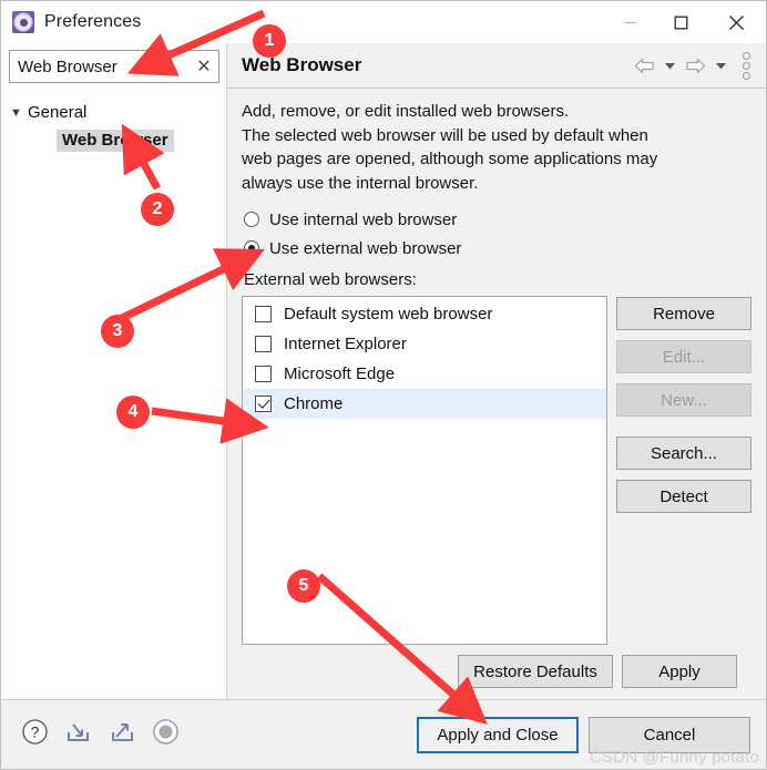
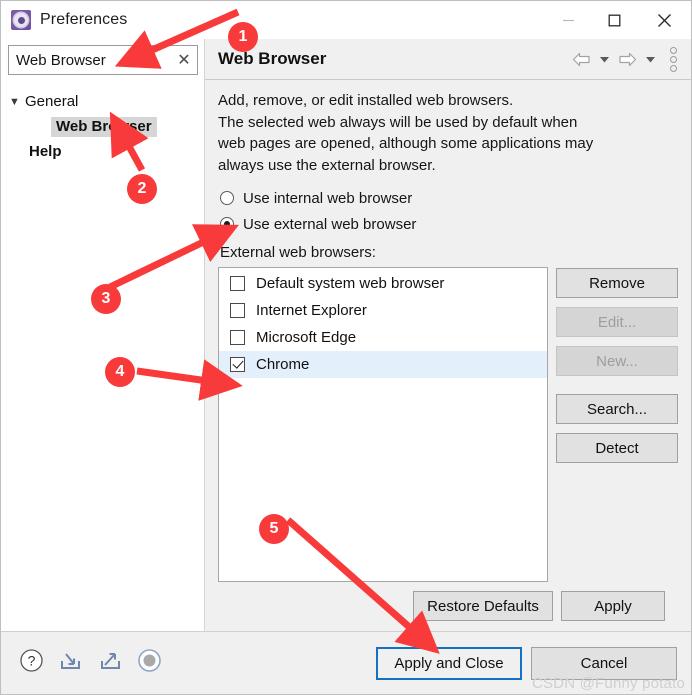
  Preferences
  Web Browser
  ✕
  ▼
  General
  Web Browser
+ Help
  Web Browser
  Add, remove, or edit installed web browsers.
- The selected web browser will be used by default when
+ The selected web always will be used by default when
  web pages are opened, although some applications may
- always use the internal browser.
+ always use the external browser.
  Use internal web browser
  Use external web browser
  External web browsers:
  Default system web browser
  Internet Explorer
  Microsoft Edge
  Chrome
  Remove
  Edit...
  New...
  Search...
  Detect
  Restore Defaults
  Apply
  ?
  Apply and Close
  Cancel
  CSDN @Funny potato
  1
  2
  3
  4
  5
